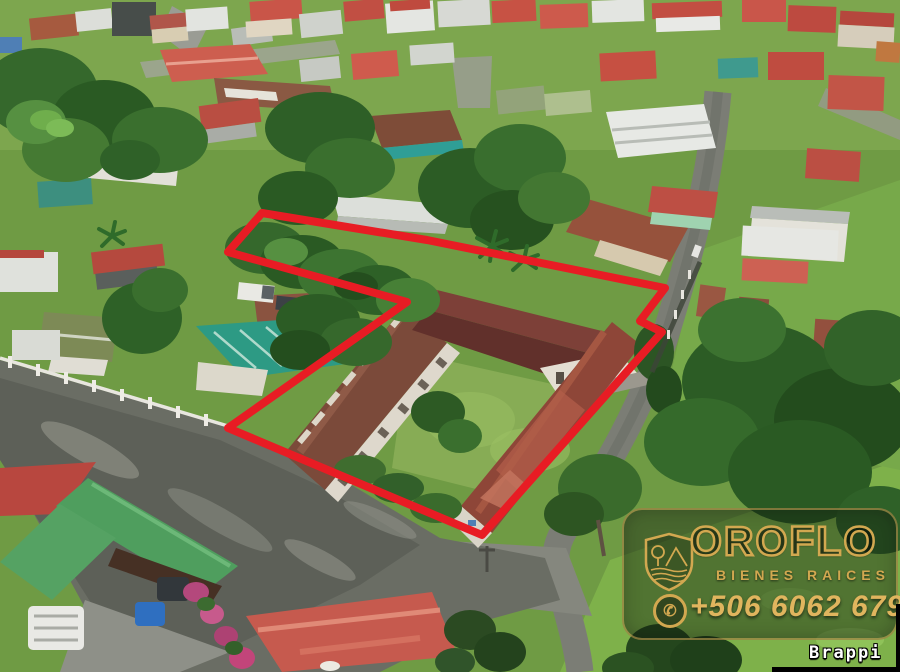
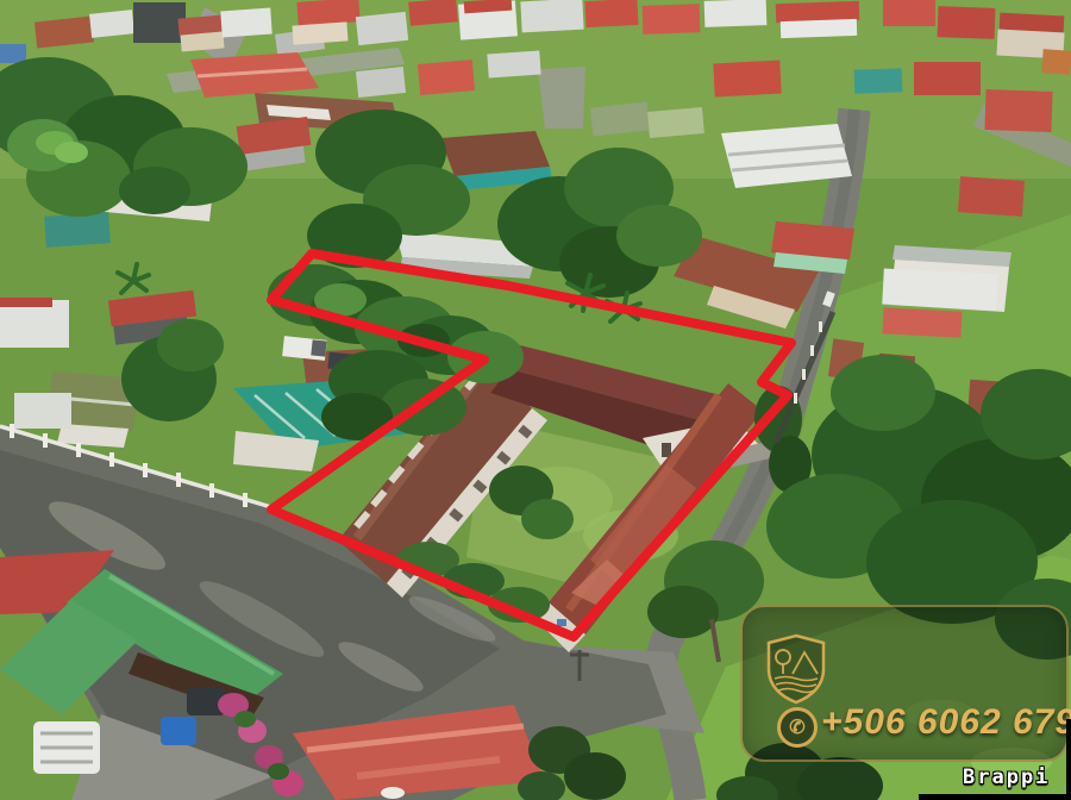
- OROFLO
- BIENES RAICES
  ✆
  +506 6062 67
  Brappi
